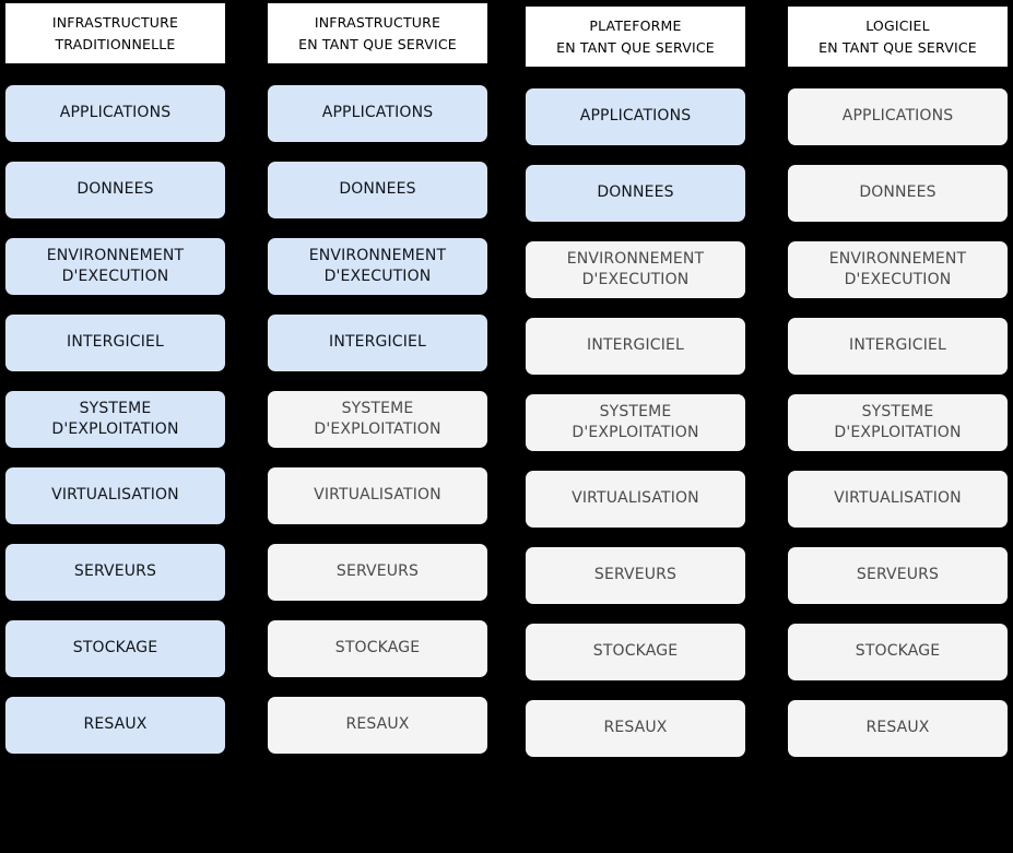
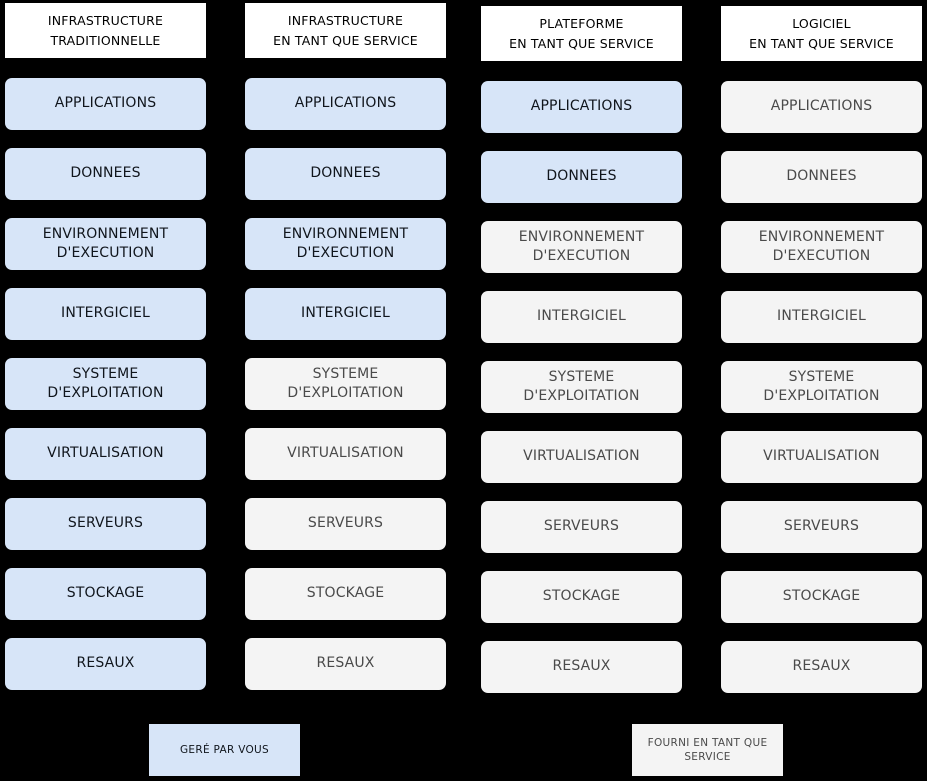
  INFRASTRUCTURE
  TRADITIONNELLE
  APPLICATIONS
  DONNEES
  ENVIRONNEMENT
  D'EXECUTION
  INTERGICIEL
  SYSTEME
  D'EXPLOITATION
  VIRTUALISATION
  SERVEURS
  STOCKAGE
  RESAUX
  INFRASTRUCTURE
  EN TANT QUE SERVICE
  APPLICATIONS
  DONNEES
  ENVIRONNEMENT
  D'EXECUTION
  INTERGICIEL
  SYSTEME
  D'EXPLOITATION
  VIRTUALISATION
  SERVEURS
  STOCKAGE
  RESAUX
  PLATEFORME
  EN TANT QUE SERVICE
  APPLICATIONS
  DONNEES
  ENVIRONNEMENT
  D'EXECUTION
  INTERGICIEL
  SYSTEME
  D'EXPLOITATION
  VIRTUALISATION
  SERVEURS
  STOCKAGE
  RESAUX
  LOGICIEL
  EN TANT QUE SERVICE
  APPLICATIONS
  DONNEES
  ENVIRONNEMENT
  D'EXECUTION
  INTERGICIEL
  SYSTEME
  D'EXPLOITATION
  VIRTUALISATION
  SERVEURS
  STOCKAGE
  RESAUX
+ GERÉ PAR VOUS
+ FOURNI EN TANT QUE
+ SERVICE
